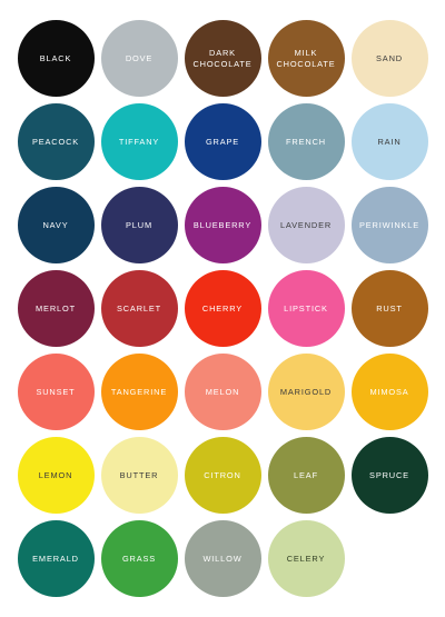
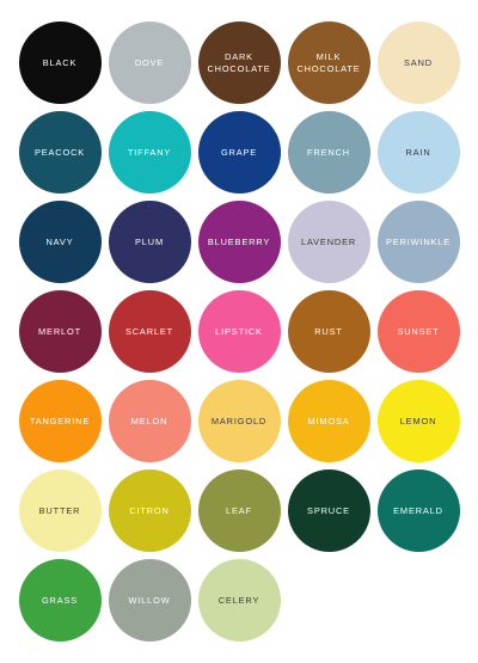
  BLACK
  DOVE
  DARK
  CHOCOLATE
  MILK
  CHOCOLATE
  SAND
  PEACOCK
  TIFFANY
  GRAPE
  FRENCH
  RAIN
  NAVY
  PLUM
  BLUEBERRY
  LAVENDER
  PERIWINKLE
  MERLOT
  SCARLET
- CHERRY
  LIPSTICK
  RUST
  SUNSET
  TANGERINE
  MELON
  MARIGOLD
  MIMOSA
  LEMON
  BUTTER
  CITRON
  LEAF
  SPRUCE
  EMERALD
  GRASS
  WILLOW
  CELERY
